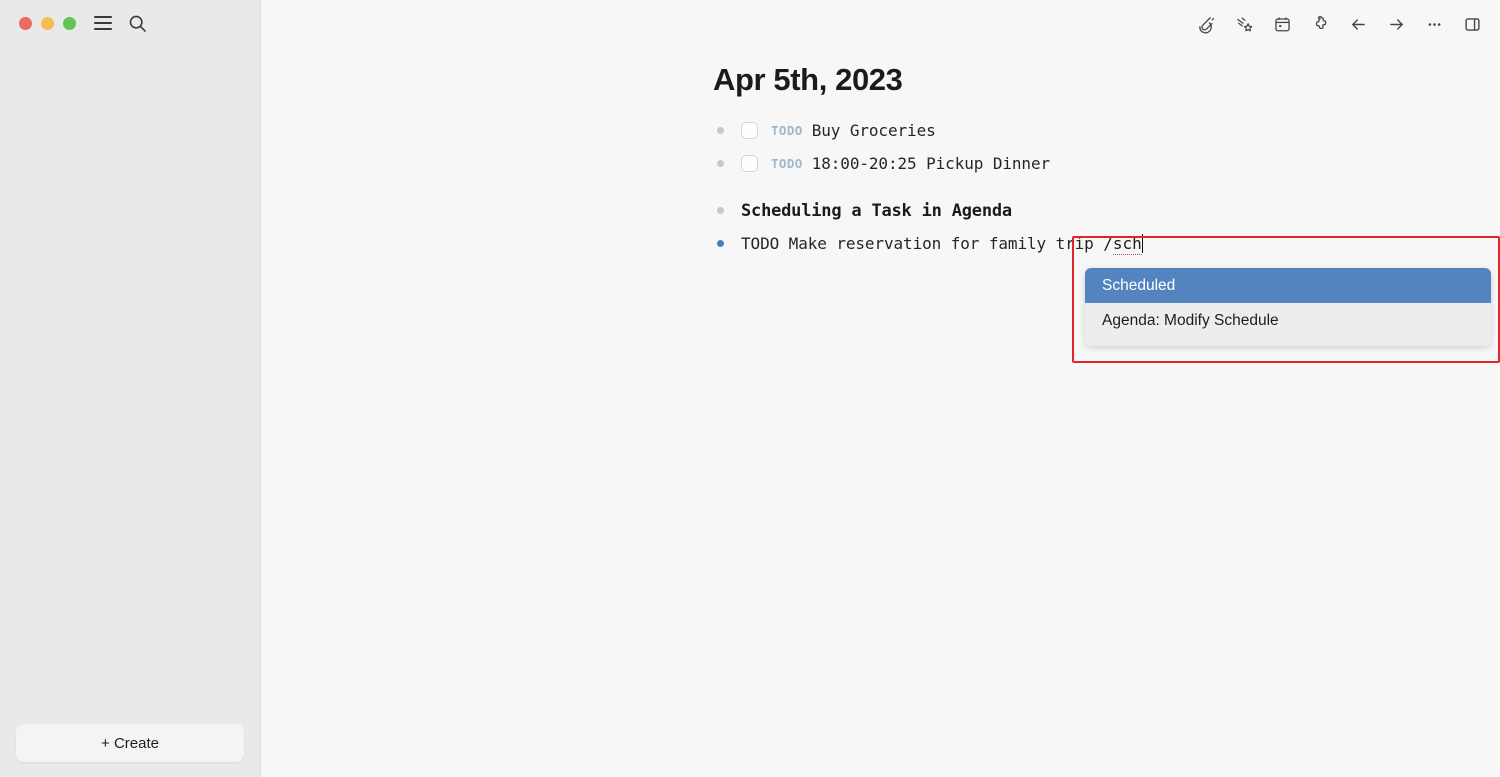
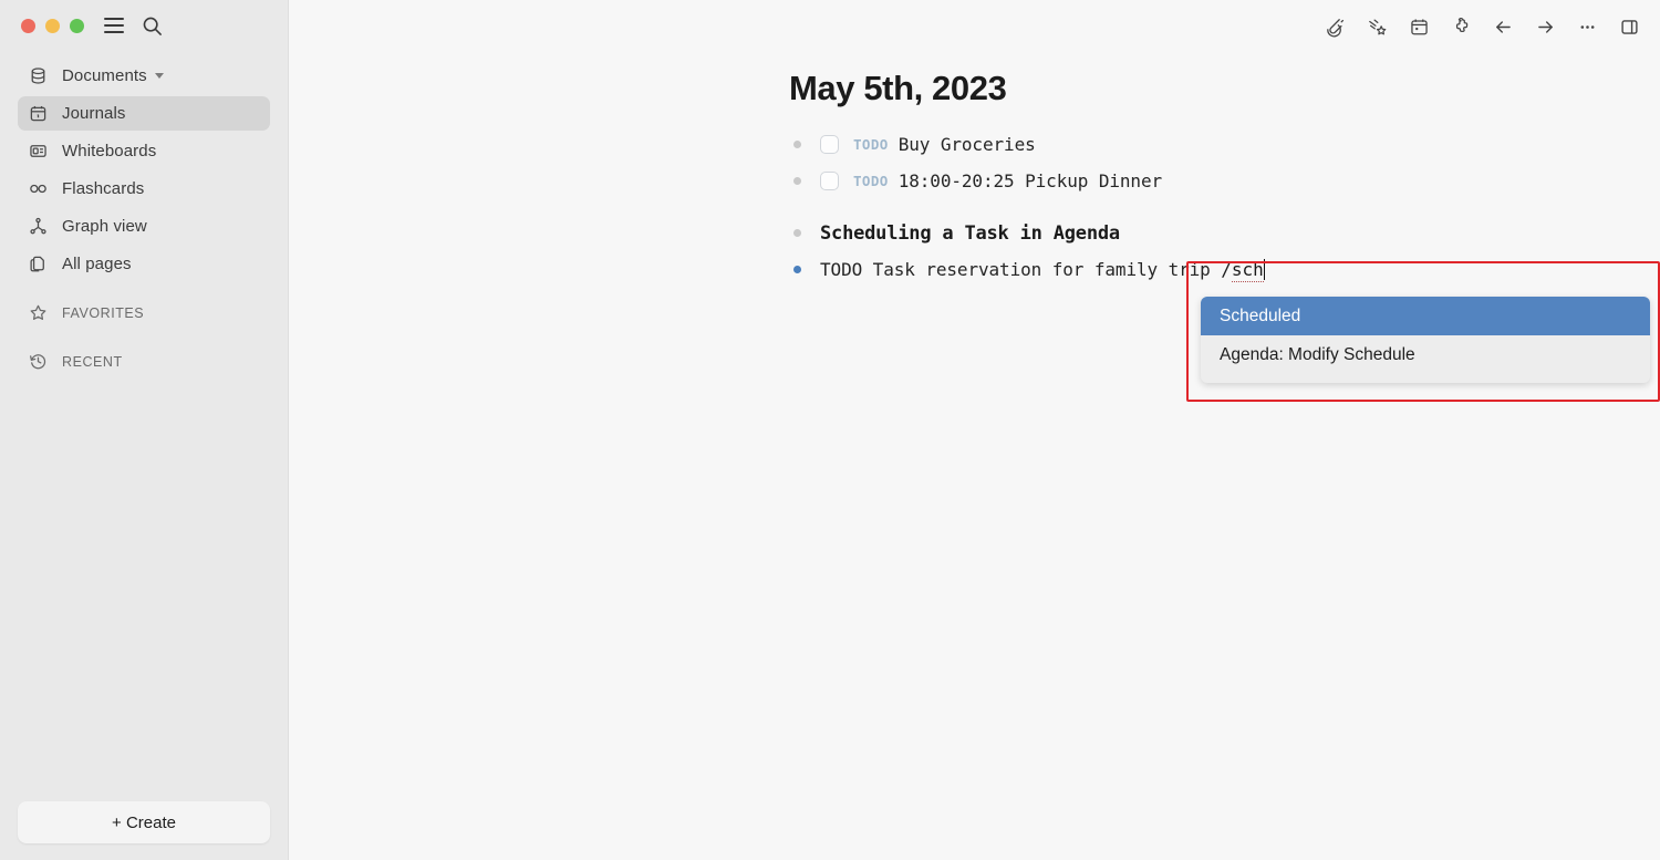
+ Documents
+ Journals
+ Whiteboards
+ Flashcards
+ Graph view
+ All pages
+ FAVORITES
+ RECENT
  + Create
- Apr 5th, 2023
+ May 5th, 2023
  TODO
  Buy Groceries
  TODO
  18:00-20:25 Pickup Dinner
  Scheduling a Task in Agenda
- TODO Make reservation for family trip
+ TODO Task reservation for family trip
  /sch
  Scheduled
  Agenda: Modify Schedule
